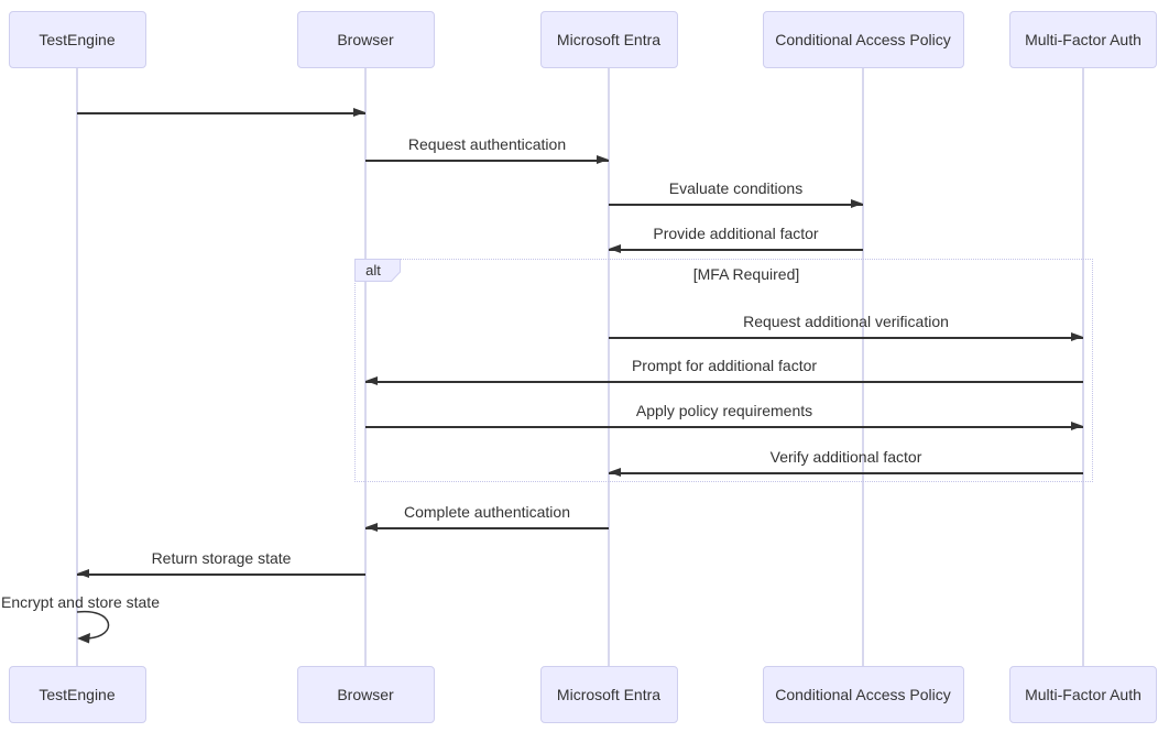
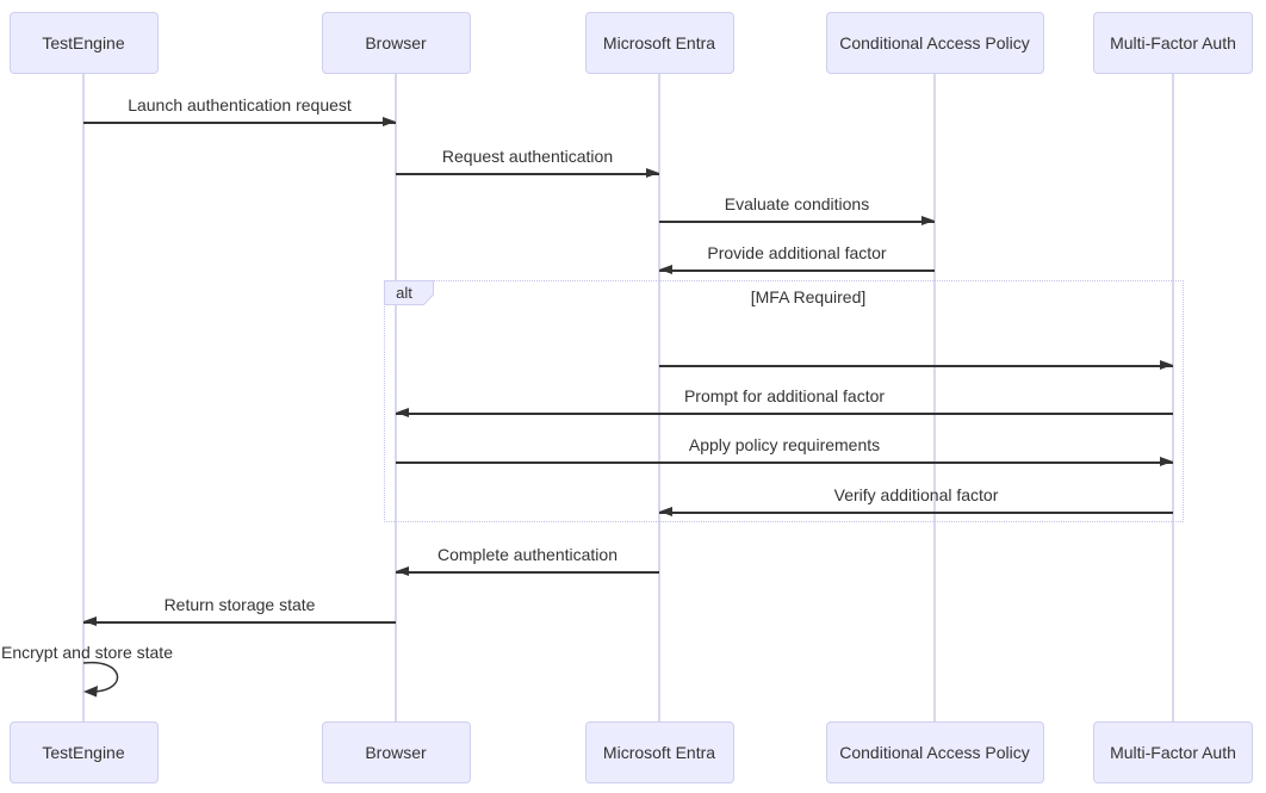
  alt
  [MFA Required]
  TestEngine
  TestEngine
  Browser
  Browser
  Microsoft Entra
  Microsoft Entra
  Conditional Access Policy
  Conditional Access Policy
  Multi-Factor Auth
  Multi-Factor Auth
+ Launch authentication request
  Request authentication
  Evaluate conditions
  Provide additional factor
- Request additional verification
  Prompt for additional factor
  Apply policy requirements
  Verify additional factor
  Complete authentication
  Return storage state
  Encrypt and store state
